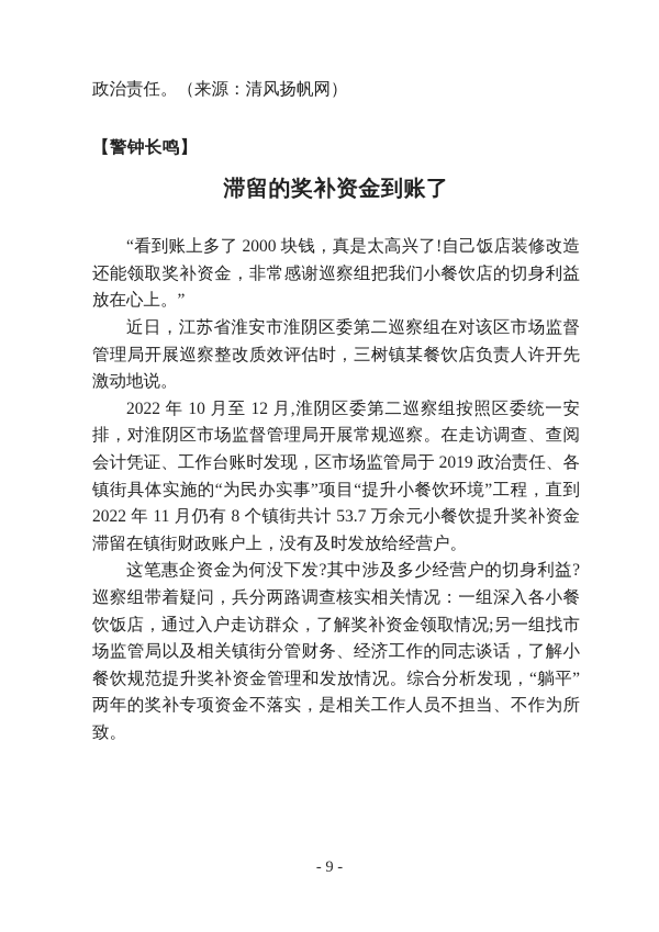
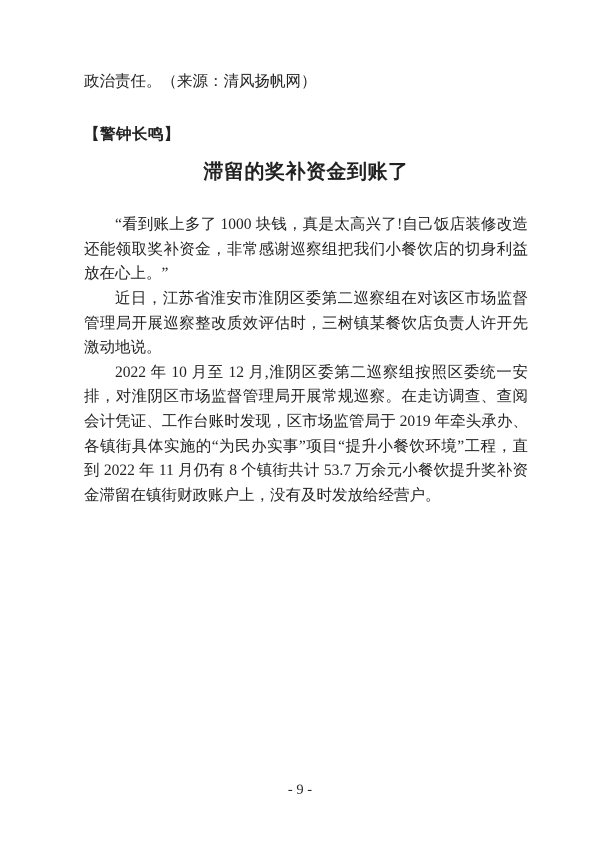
  政治责任。（来源：清风扬帆网）
  【警钟长鸣】
  滞留的奖补资金到账了
- “看到账上多了 2000 块钱，真是太高兴了!自己饭店装修改造还能领取奖补资金，非常感谢巡察组把我们小餐饮店的切身利益放在心上。”
+ “看到账上多了 1000 块钱，真是太高兴了!自己饭店装修改造还能领取奖补资金，非常感谢巡察组把我们小餐饮店的切身利益放在心上。”
  近日，江苏省淮安市淮阴区委第二巡察组在对该区市场监督管理局开展巡察整改质效评估时，三树镇某餐饮店负责人许开先激动地说。
- 2022 年 10 月至 12 月,淮阴区委第二巡察组按照区委统一安排，对淮阴区市场监督管理局开展常规巡察。在走访调查、查阅会计凭证、工作台账时发现，区市场监管局于 2019 政治责任、各镇街具体实施的“为民办实事”项目“提升小餐饮环境”工程，直到 2022 年 11 月仍有 8 个镇街共计 53.7 万余元小餐饮提升奖补资金滞留在镇街财政账户上，没有及时发放给经营户。
+ 2022 年 10 月至 12 月,淮阴区委第二巡察组按照区委统一安排，对淮阴区市场监督管理局开展常规巡察。在走访调查、查阅会计凭证、工作台账时发现，区市场监管局于 2019 年牵头承办、各镇街具体实施的“为民办实事”项目“提升小餐饮环境”工程，直到 2022 年 11 月仍有 8 个镇街共计 53.7 万余元小餐饮提升奖补资金滞留在镇街财政账户上，没有及时发放给经营户。
- 这笔惠企资金为何没下发?其中涉及多少经营户的切身利益?巡察组带着疑问，兵分两路调查核实相关情况：一组深入各小餐饮饭店，通过入户走访群众，了解奖补资金领取情况;另一组找市场监管局以及相关镇街分管财务、经济工作的同志谈话，了解小餐饮规范提升奖补资金管理和发放情况。综合分析发现，“躺平”两年的奖补专项资金不落实，是相关工作人员不担当、不作为所致。
  - 9 -
